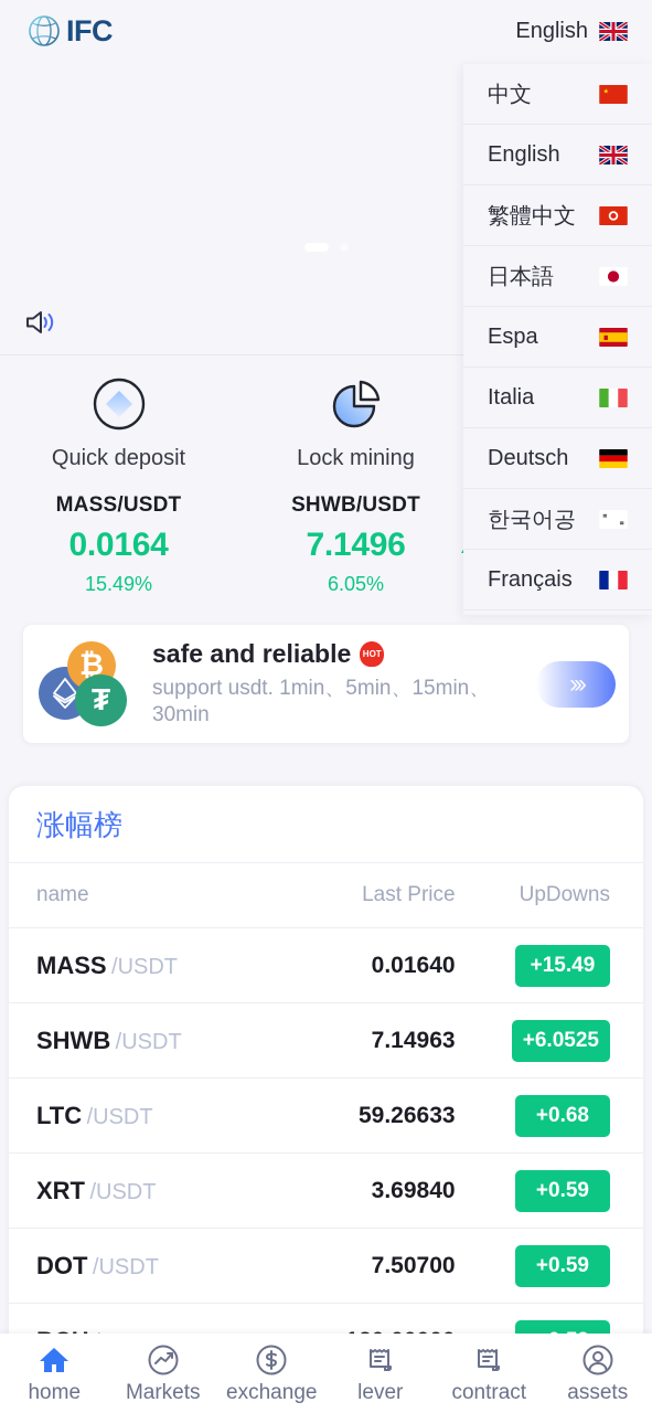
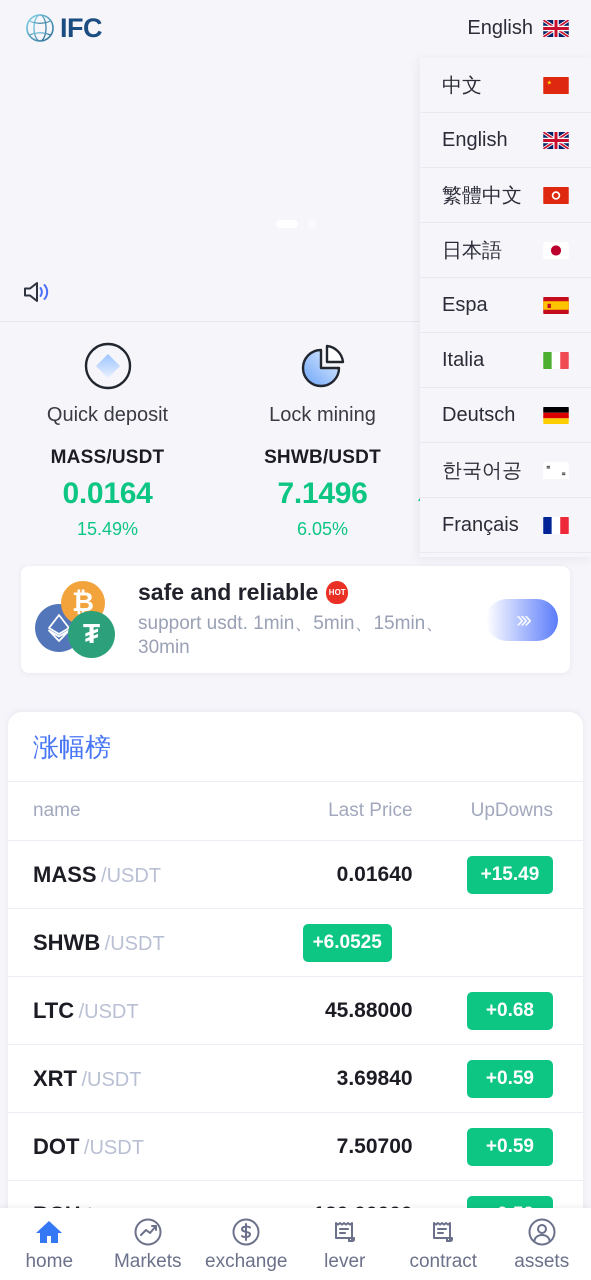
  IFC
  English
  Quick deposit
  MASS/USDT
  0.0164
  15.49%
  Lock mining
  SHWB/USDT
  7.1496
  6.05%
  中文
  English
  繁體中文
  日本語
  Espa
  Italia
  Deutsch
  한국어공
  Français
  ₿
  ₮
  safe and reliable
  HOT
  support usdt. 1min、5min、15min、30min
  ›››
  涨幅榜
  name
  Last Price
  UpDowns
  MASS /USDT
  0.01640
  +15.49
  SHWB /USDT
- 7.14963
  +6.0525
  LTC /USDT
- 59.26633
+ 45.88000
  +0.68
  XRT /USDT
  3.69840
  +0.59
  DOT /USDT
  7.50700
  +0.59
  home
  Markets
  exchange
  lever
  contract
  assets
